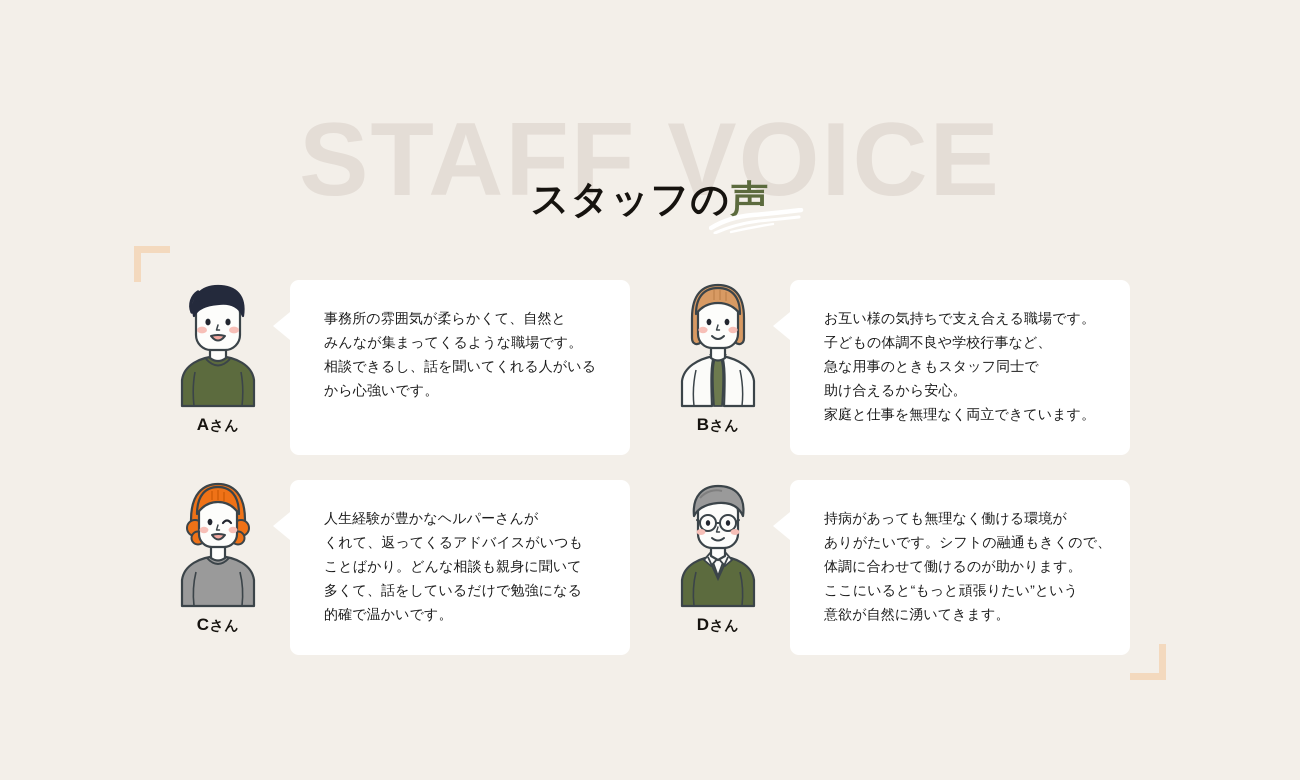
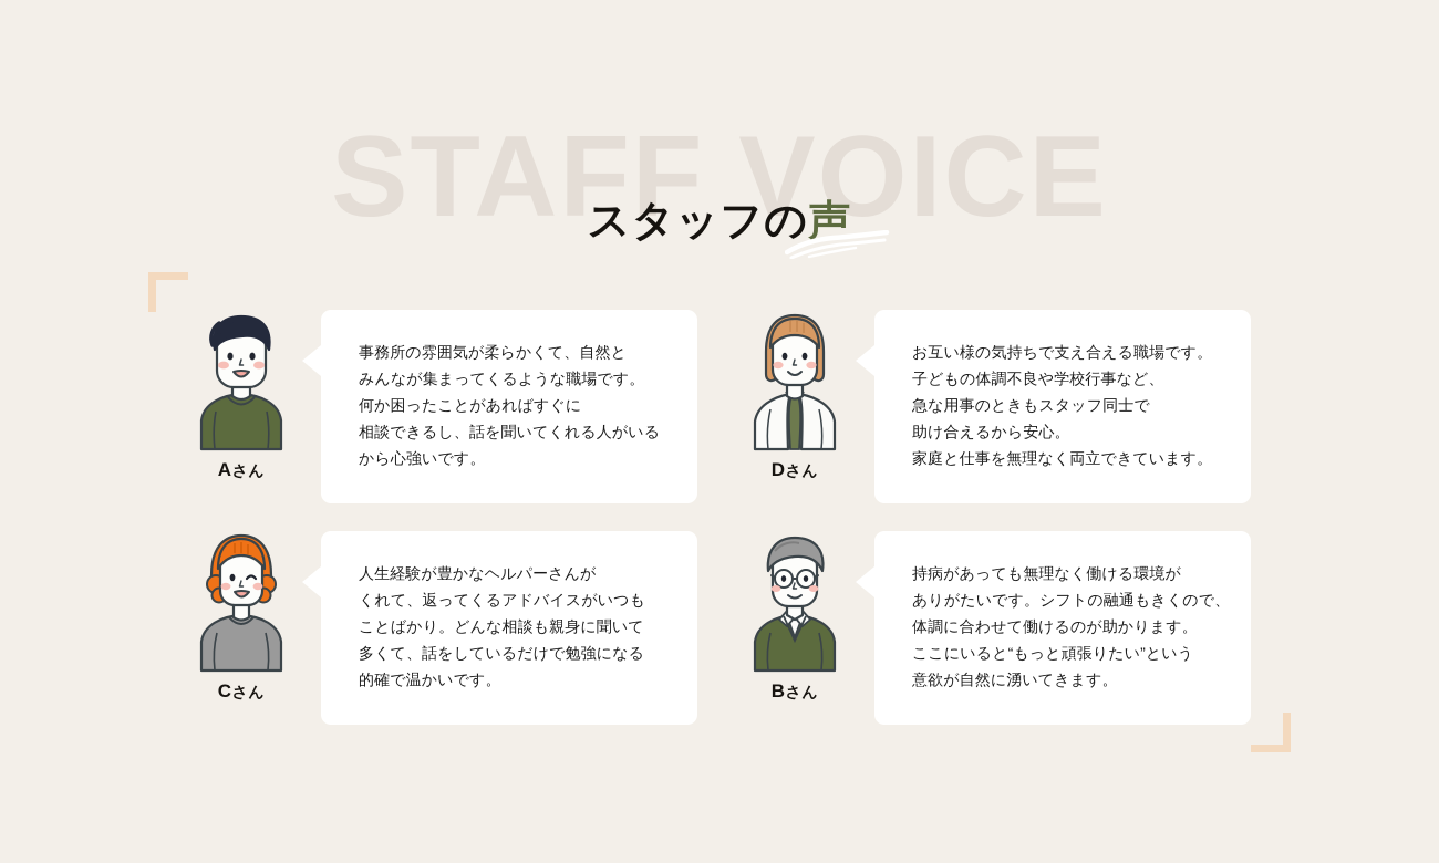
  STAFF VOICE
  スタッフの声
  Aさん
  事務所の雰囲気が柔らかくて、自然と
  みんなが集まってくるような職場です。
+ 何か困ったことがあればすぐに
  相談できるし、話を聞いてくれる人がいる
  から心強いです。
- Bさん
+ Dさん
  お互い様の気持ちで支え合える職場です。
  子どもの体調不良や学校行事など、
  急な用事のときもスタッフ同士で
  助け合えるから安心。
  家庭と仕事を無理なく両立できています。
  Cさん
  人生経験が豊かなヘルパーさんが
  くれて、返ってくるアドバイスがいつも
  ことばかり。どんな相談も親身に聞いて
  多くて、話をしているだけで勉強になる
  的確で温かいです。
- Dさん
+ Bさん
  持病があっても無理なく働ける環境が
  ありがたいです。シフトの融通もきくので、
  体調に合わせて働けるのが助かります。
  ここにいると“もっと頑張りたい”という
  意欲が自然に湧いてきます。
